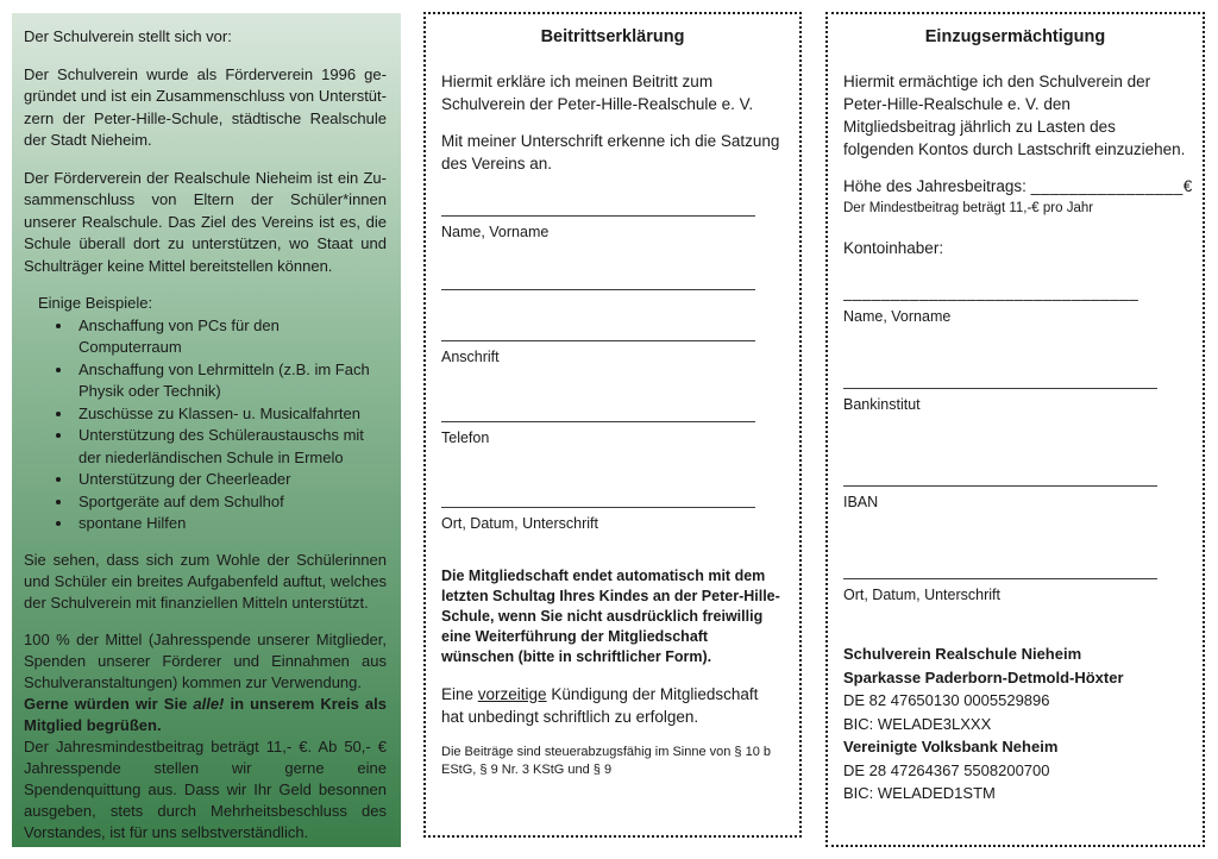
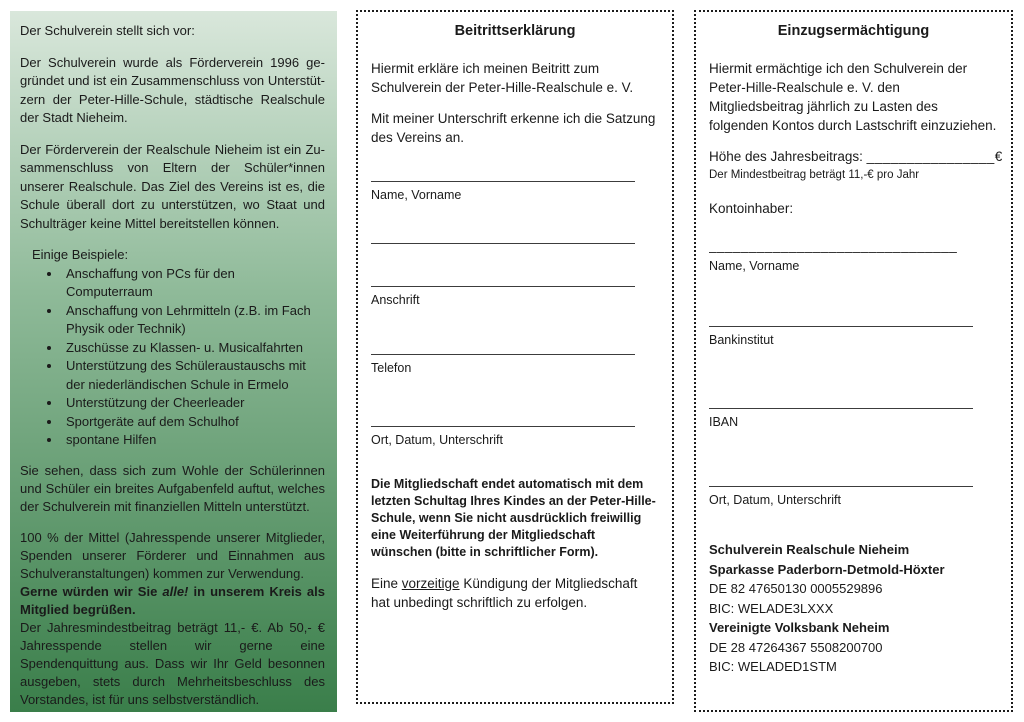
  Der Schulverein stellt sich vor:
  Der Schulverein wurde als Förderverein 1996 ge­gründet und ist ein Zusammenschluss von Unterstüt­zern der Peter-Hille-Schule, städtische Realschule der Stadt Nieheim.
  Der Förderverein der Realschule Nieheim ist ein Zu­sammenschluss von Eltern der Schüler*innen unserer Realschule. Das Ziel des Vereins ist es, die Schule überall dort zu unterstützen, wo Staat und Schulträ­ger keine Mittel bereitstellen können.
  Einige Beispiele:
  Anschaffung von PCs für den Computerraum
  Anschaffung von Lehrmitteln (z.B. im Fach Physik oder Technik)
  Zuschüsse zu Klassen- u. Musicalfahrten
  Unterstützung des Schüleraustauschs mit der niederländischen Schule in Ermelo
  Unterstützung der Cheerleader
  Sportgeräte auf dem Schulhof
  spontane Hilfen
  Sie sehen, dass sich zum Wohle der Schülerinnen und Schüler ein breites Aufgabenfeld auftut, welches der Schulverein mit finanziellen Mitteln unterstützt.
  100 % der Mittel (Jahresspende unserer Mitglieder, Spenden unserer Förderer und Einnahmen aus Schul­veranstaltungen) kommen zur Verwendung.
  Gerne würden wir Sie alle! in unserem Kreis als Mit­glied begrüßen.
  Der Jahresmindestbeitrag beträgt 11,- €. Ab 50,- € Jahresspende stellen wir gerne eine Spendenquittung aus. Dass wir Ihr Geld besonnen ausgeben, stets durch Mehrheitsbeschluss des Vorstandes, ist für uns selbstverständlich.
  Beitrittserklärung
  Hiermit erkläre ich meinen Beitritt zum Schulver­ein der Peter-Hille-Realschule e. V.
  Mit meiner Unterschrift erkenne ich die Satzung des Vereins an.
  Name, Vorname
  Anschrift
  Telefon
  Ort, Datum, Unterschrift
  Die Mitgliedschaft endet automatisch mit dem letzten Schultag Ihres Kindes an der Peter-Hille-Schule, wenn Sie nicht ausdrücklich freiwillig eine Weiterführung der Mit­gliedschaft wünschen (bitte in schriftlicher Form).
  Eine vorzeitige Kündigung der Mitgliedschaft hat unbe­dingt schriftlich zu erfolgen.
- Die Beiträge sind steuerabzugsfähig im Sinne von § 10 b EStG, § 9 Nr. 3 KStG und § 9
  Einzugsermächtigung
  Hiermit ermächtige ich den Schulverein der Peter-Hille-Realschule e. V. den Mitgliedsbeitrag jährlich zu Lasten des folgenden Kontos durch Lastschrift einzuziehen.
  Höhe des Jahresbeitrags: ________________€
  Der Mindestbeitrag beträgt 11,-€ pro Jahr
  Kontoinhaber:
  _______________________________
  Name, Vorname
  Bankinstitut
  IBAN
  Ort, Datum, Unterschrift
  Schulverein Realschule Nieheim
  Sparkasse Paderborn-Detmold-Höxter
  DE 82 47650130 0005529896
  BIC: WELADE3LXXX
  Vereinigte Volksbank Neheim
  DE 28 47264367 5508200700
  BIC: WELADED1STM
